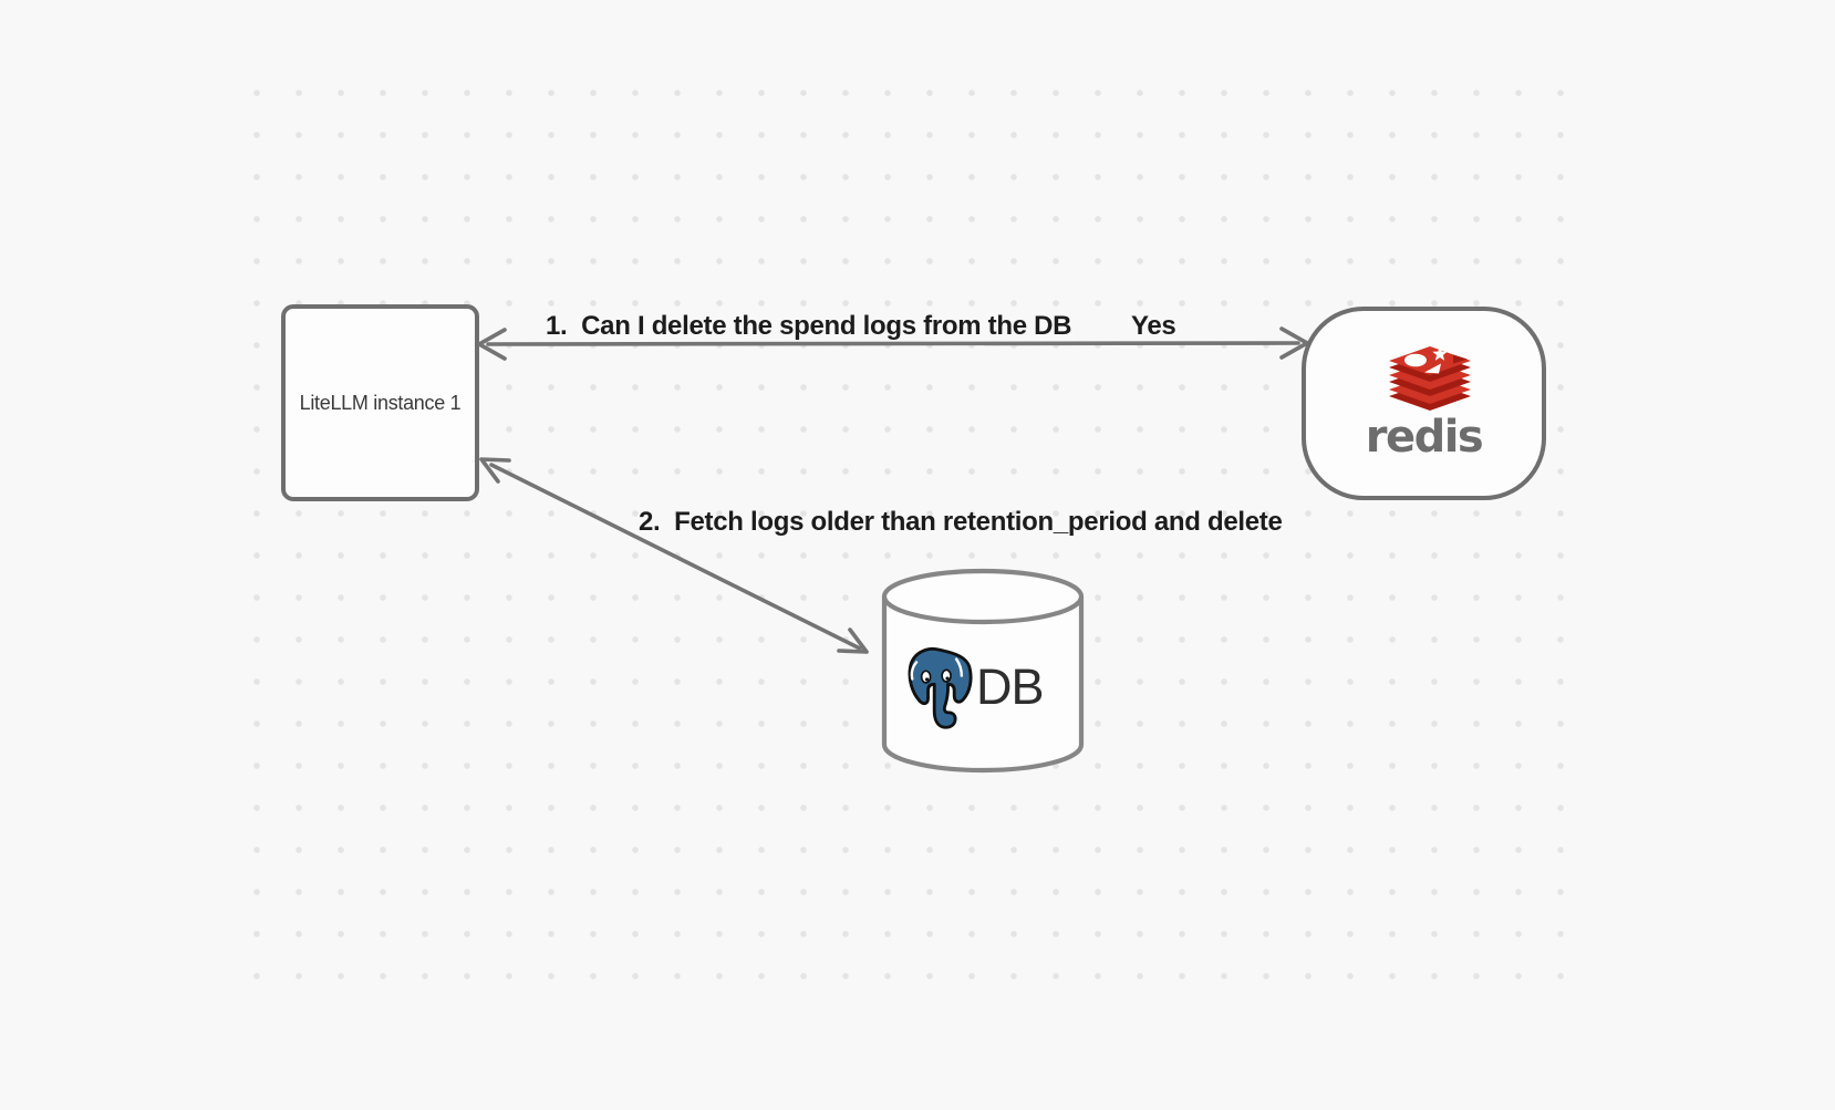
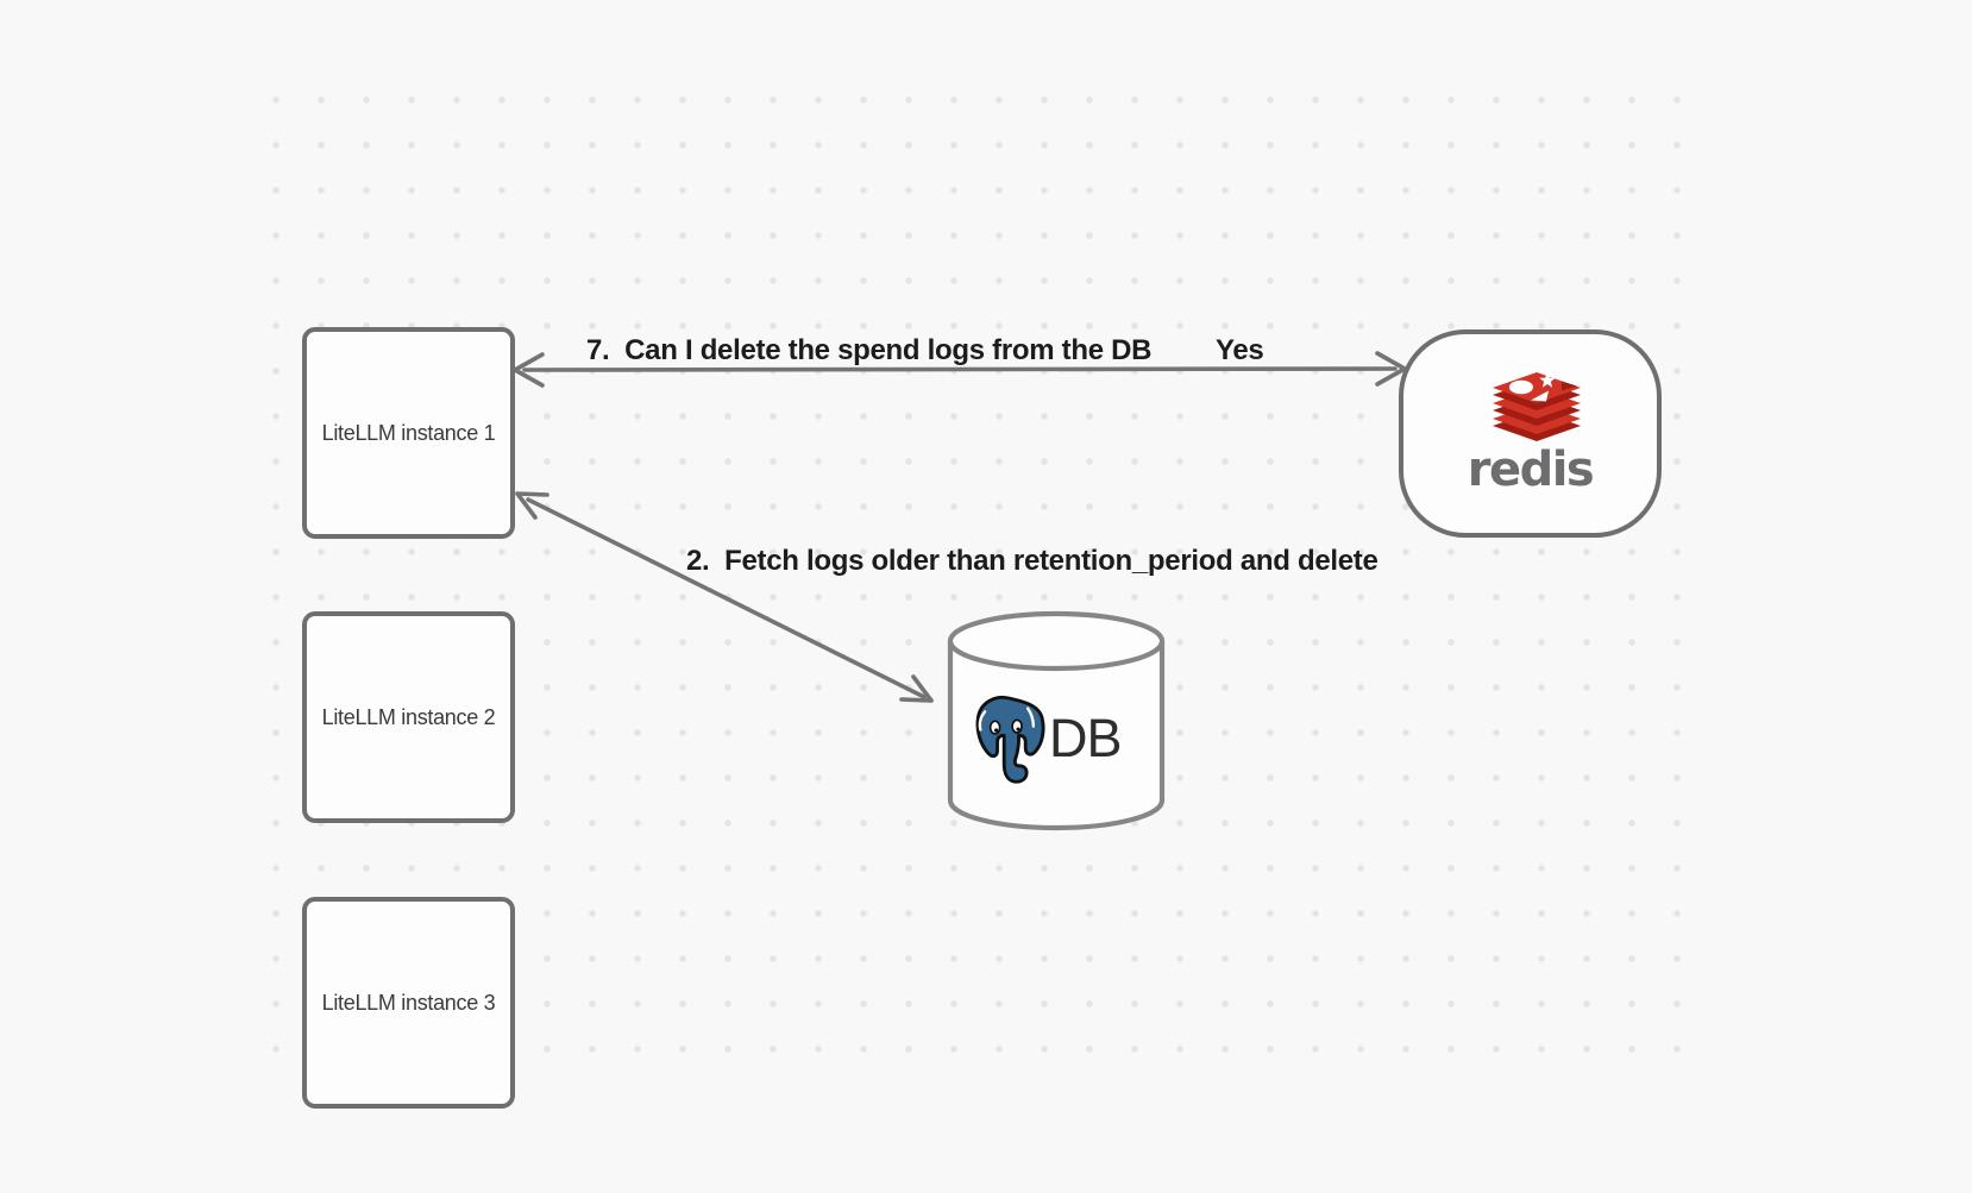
  LiteLLM instance 1
+ LiteLLM instance 2
+ LiteLLM instance 3
  redis
  DB
- 1. Can I delete the spend logs from the DB
+ 7. Can I delete the spend logs from the DB
  Yes
  2. Fetch logs older than retention_period and delete
